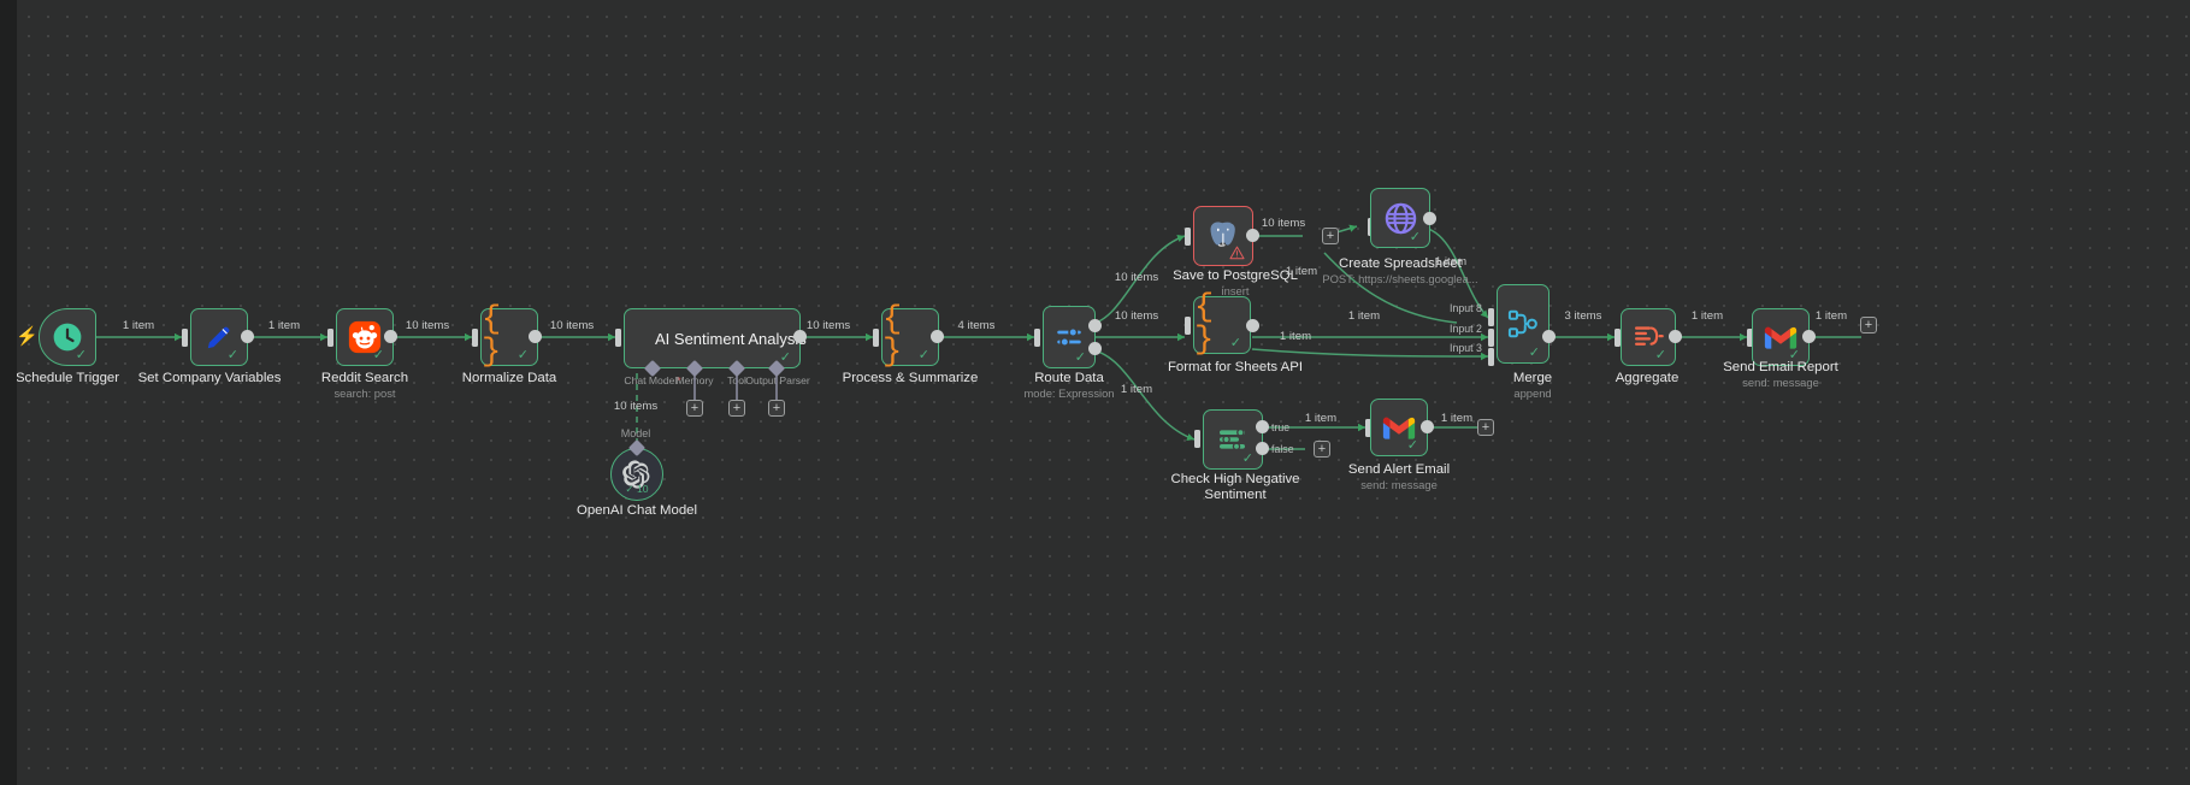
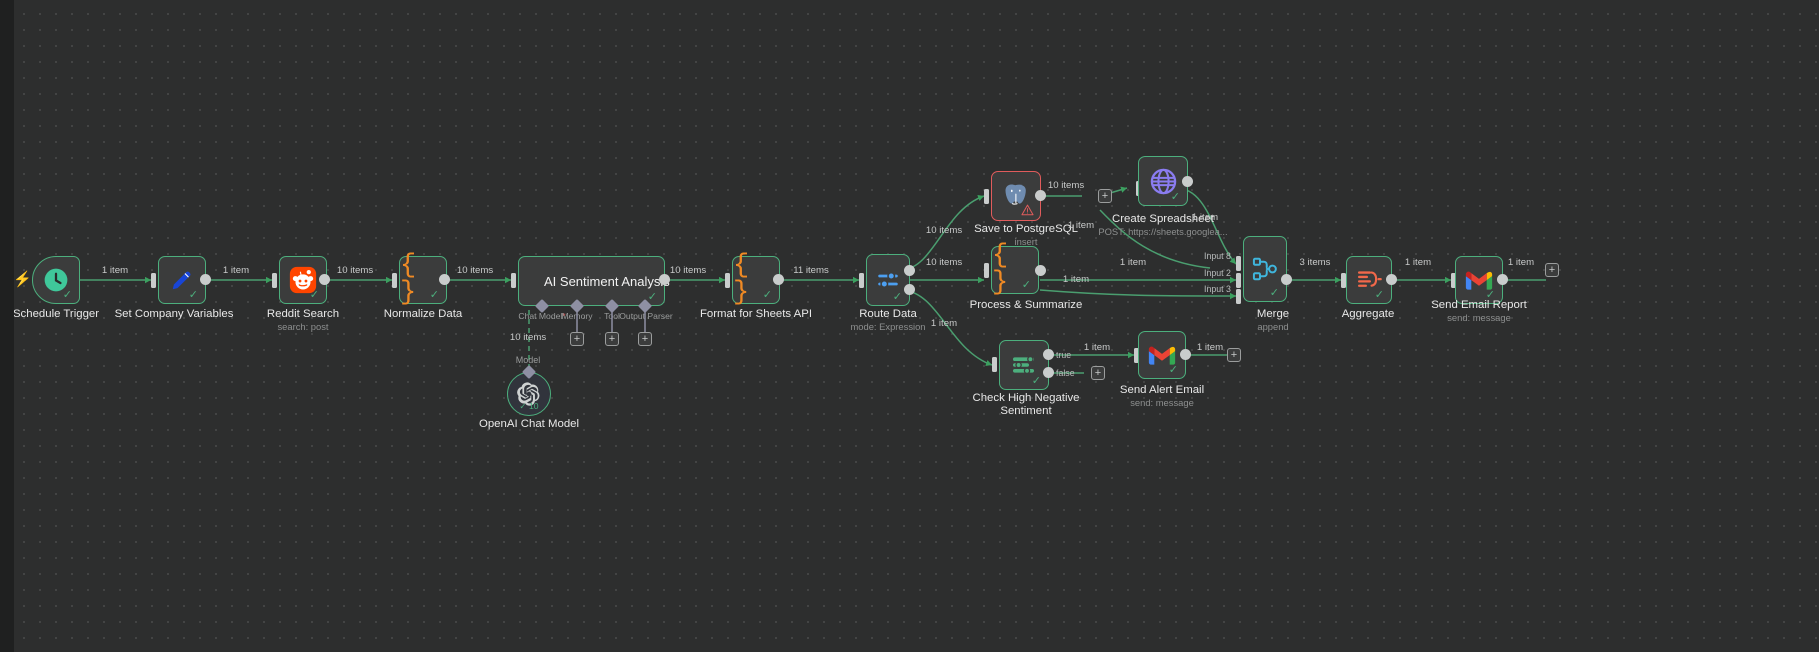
  ⚡
  ✓
  Schedule Trigger
  ✓
  Set Company Variables
  ✓
  Reddit Search
  search: post
  { }
  ✓
  Normalize Data
  AI Sentiment Analys
  ✓
  Chat Model*
  Meory
  Tool
  Output Parser
  +
  +
  +
  10 items
  Model
  ✓ 10
  OpenAI Chat Model
  { }
  ✓
- Process & Summarize
+ Format for Sheets API
  ✓
  Route Data
  mode: Expression
  Save to PostgreSQL
  insert
  +
  ✓
  Create Spreadsheet
  POST: https://sheets.googlea...
  { }
  ✓
- Format for Sheets API
+ Process & Summarize
  ✓
  true
  false
  +
  Check High Negative Sentiment
  ✓
  Send Alert Email
  send: message
  +
  Input 8
  Input 2
  Input 3
  ✓
  Merge
  append
  ✓
  Aggregate
  ✓
  Send Email Report
  send: message
  +
  1 item
  1 item
  10 items
  10 items
  10 items
- 4 items
+ 11 items
  10 items
  10 items
  1 item
  10 items
  1 item
  1 item
  1 item
  1 item
  1 item
  1 item
  3 items
  1 item
  1 item
